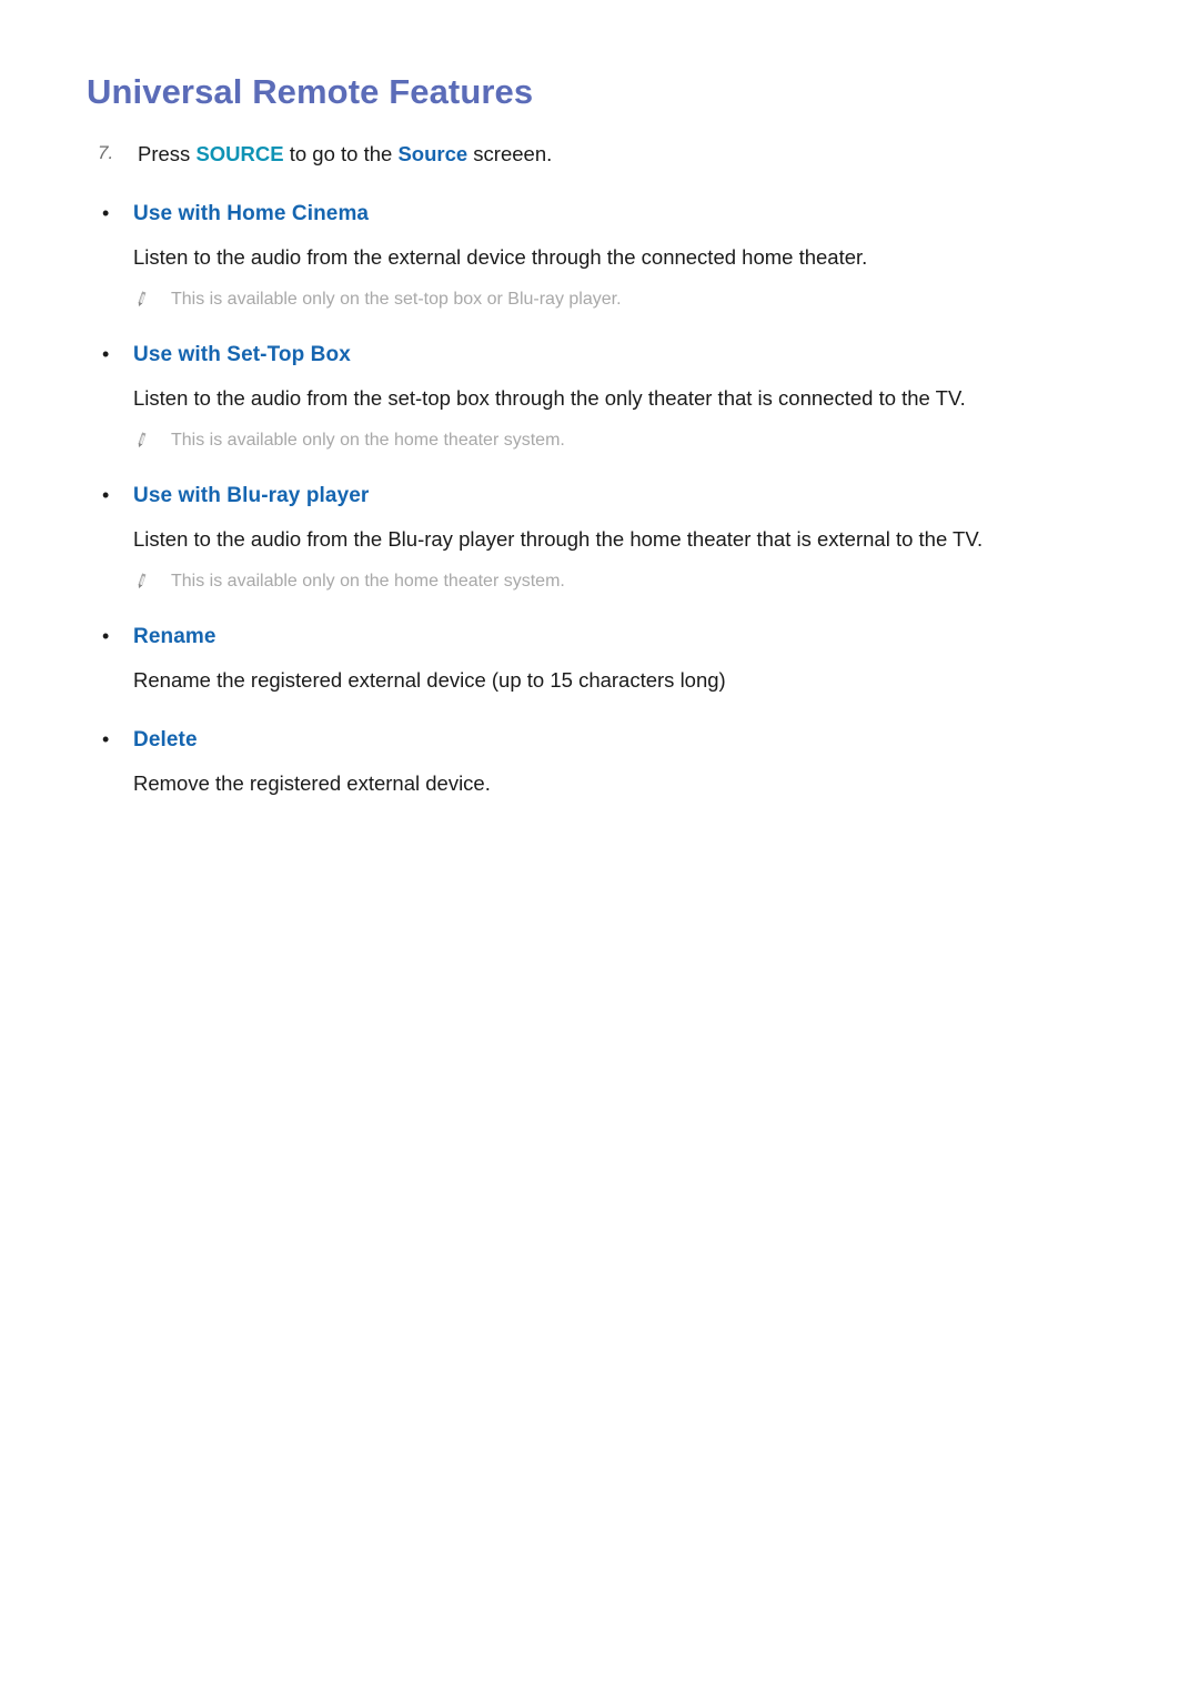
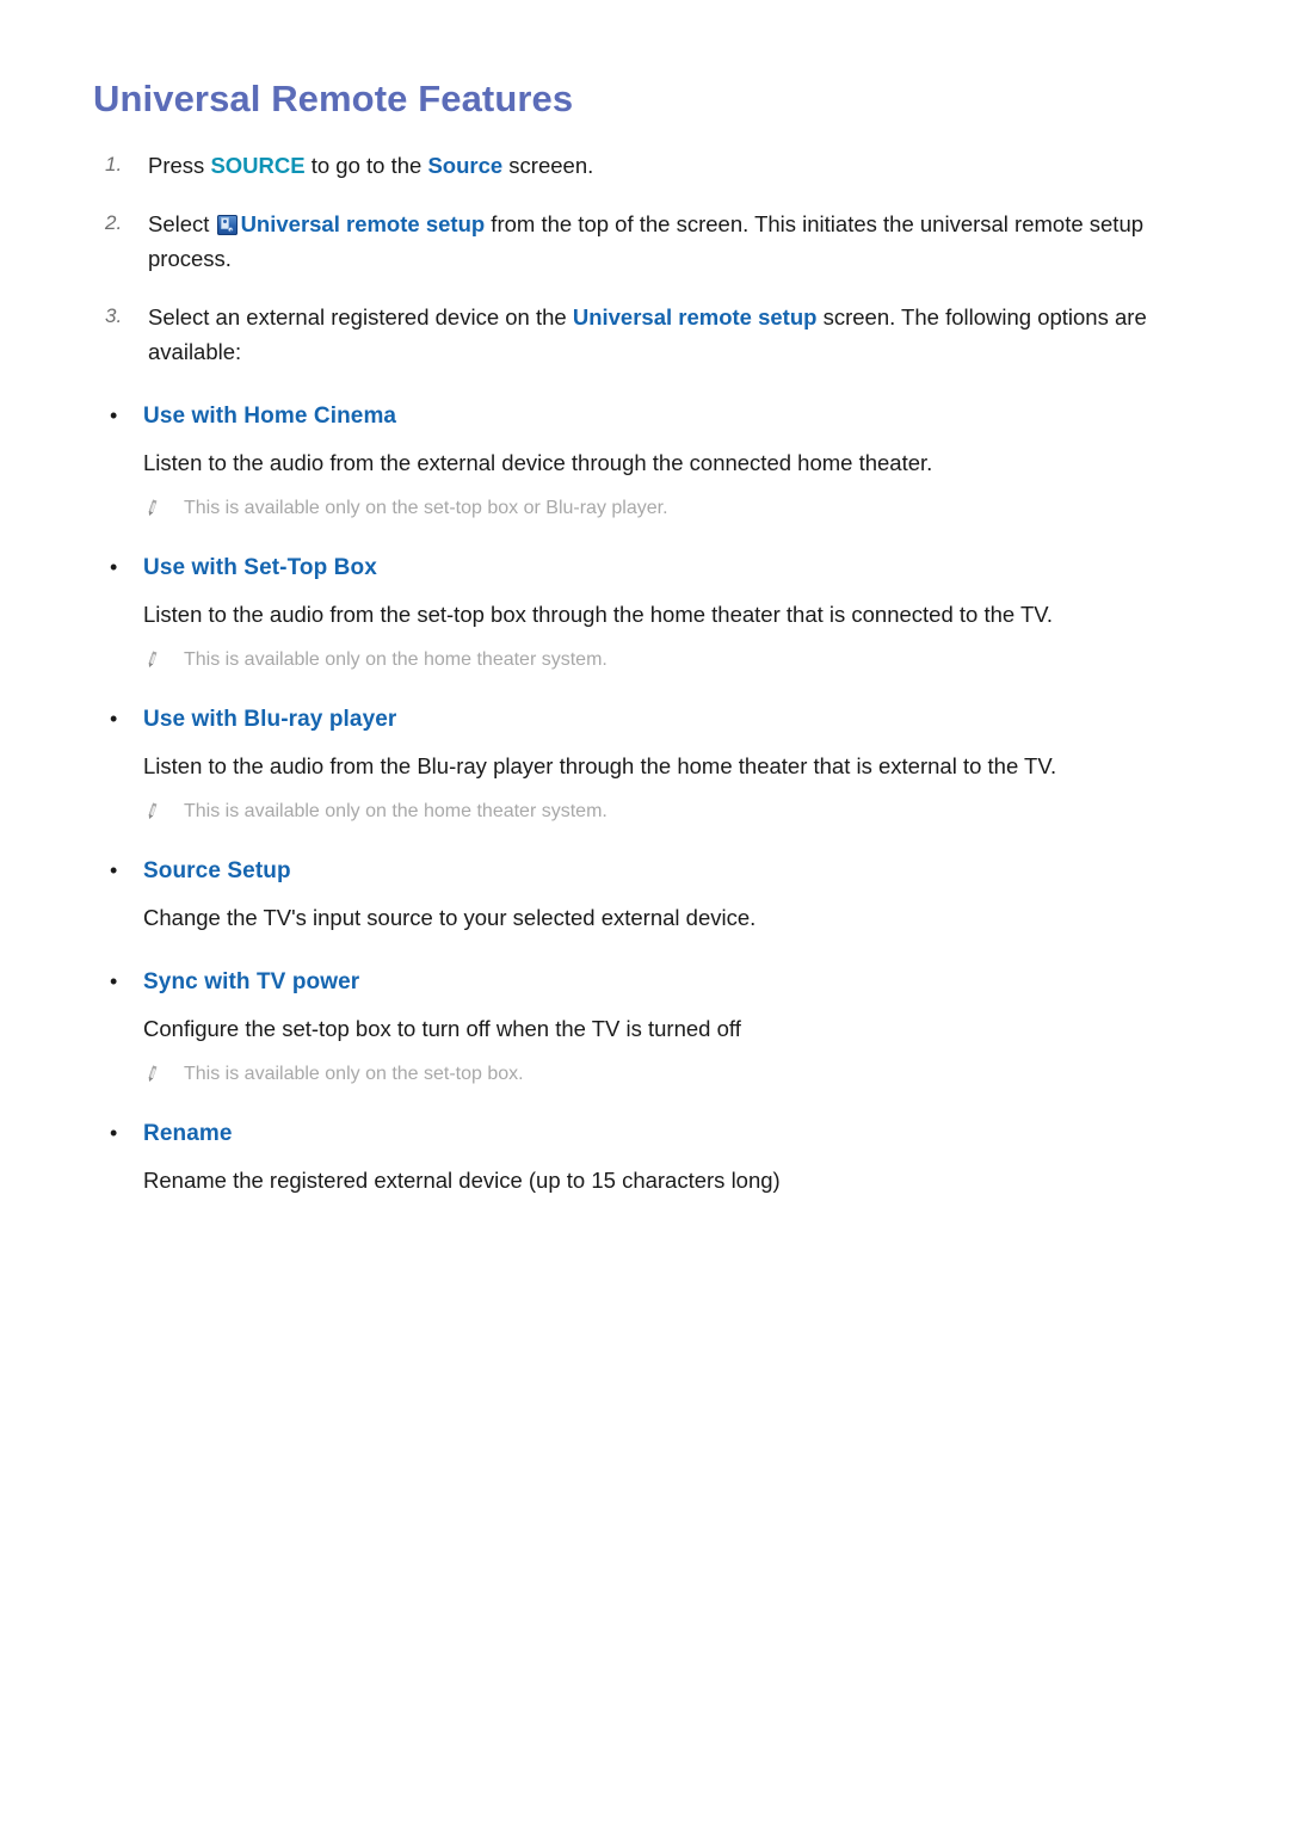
  Universal Remote Features
- 7.
+ 1.
  Press SOURCE to go to the Source screeen.
+ 2.
+ Select Universal remote setup from the top of the screen. This initiates the universal remote setup process.
+ 3.
+ Select an external registered device on the Universal remote setup screen. The following options are available:
  Use with Home Cinema
  Listen to the audio from the external device through the connected home theater.
  This is available only on the set-top box or Blu-ray player.
  Use with Set-Top Box
- Listen to the audio from the set-top box through the only theater that is connected to the TV.
+ Listen to the audio from the set-top box through the home theater that is connected to the TV.
  This is available only on the home theater system.
  Use with Blu-ray player
  Listen to the audio from the Blu-ray player through the home theater that is external to the TV.
  This is available only on the home theater system.
+ Source Setup
+ Change the TV's input source to your selected external device.
+ Sync with TV power
+ Configure the set-top box to turn off when the TV is turned off
+ This is available only on the set-top box.
  Rename
  Rename the registered external device (up to 15 characters long)
- Delete
- Remove the registered external device.
